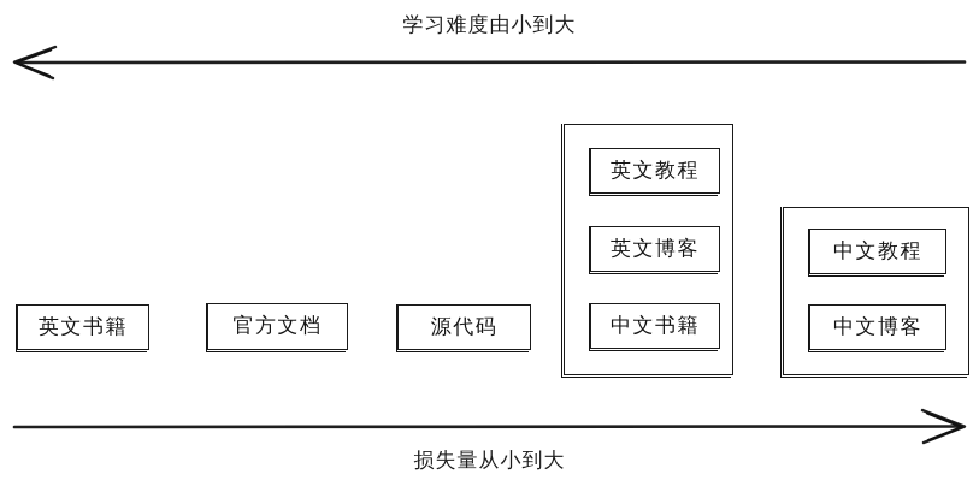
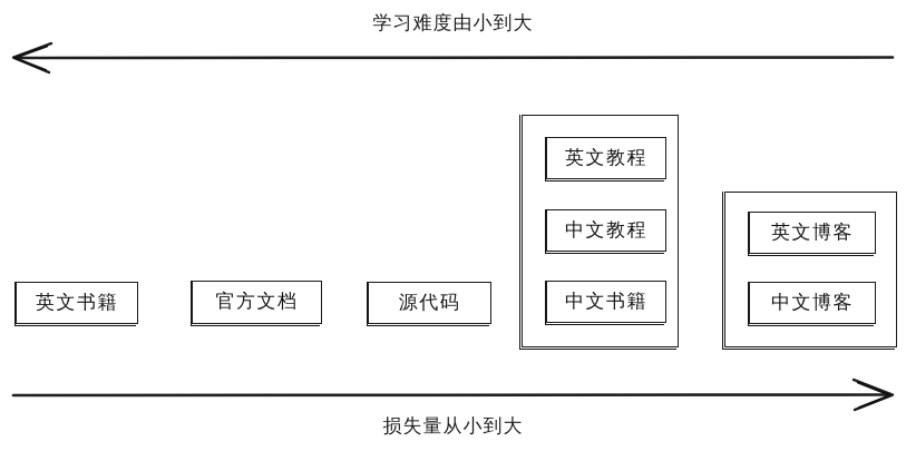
  学习难度由小到大
  英文书籍
  官方文档
  源代码
  英文教程
- 英文博客
+ 中文教程
  中文书籍
- 中文教程
+ 英文博客
  中文博客
  损失量从小到大
